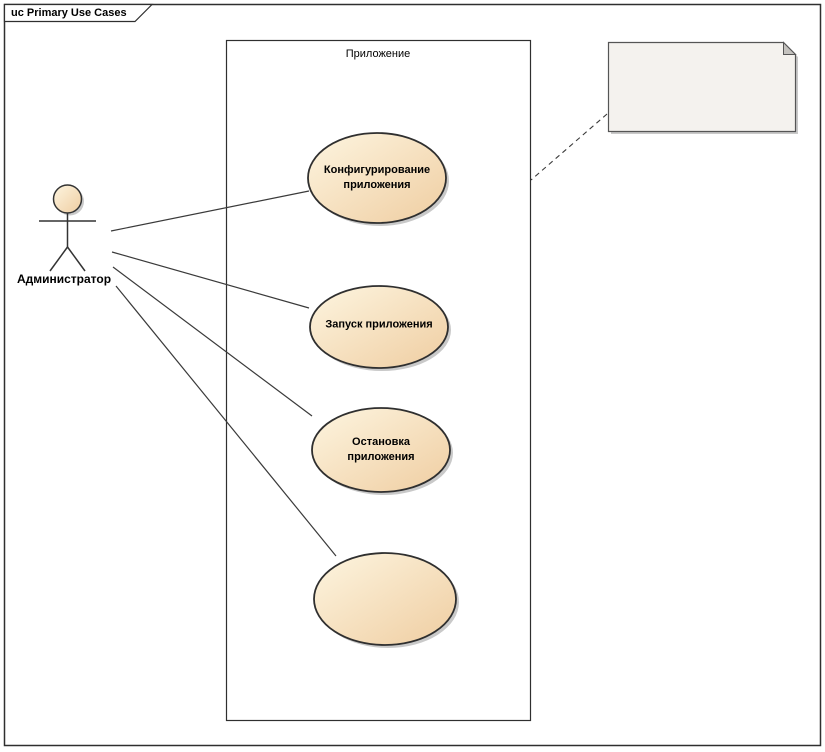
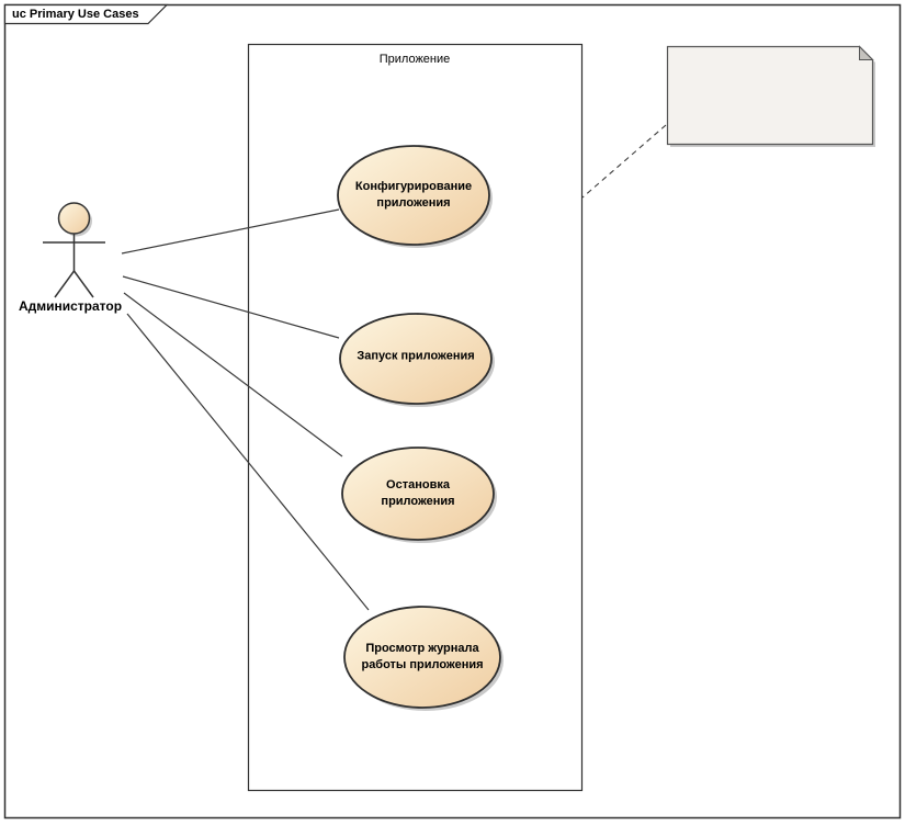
  uc Primary Use Cases
  Приложение
  Конфигурирование
  приложения
  Запуск приложения
  Остановка
  приложения
+ Просмотр журнала
+ работы приложения
  Администратор
